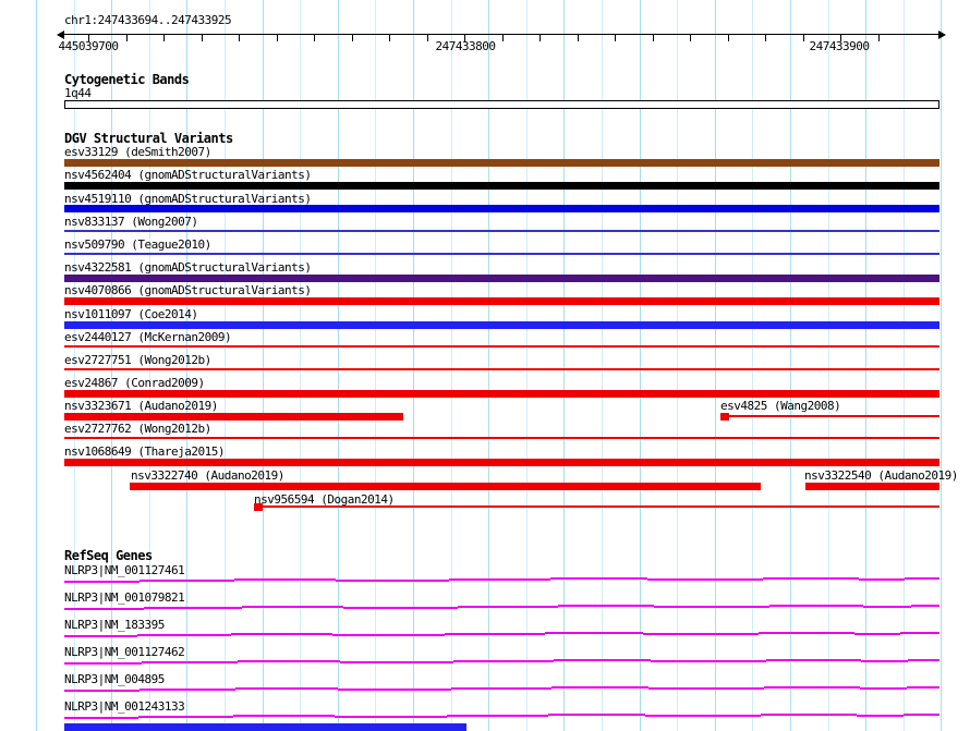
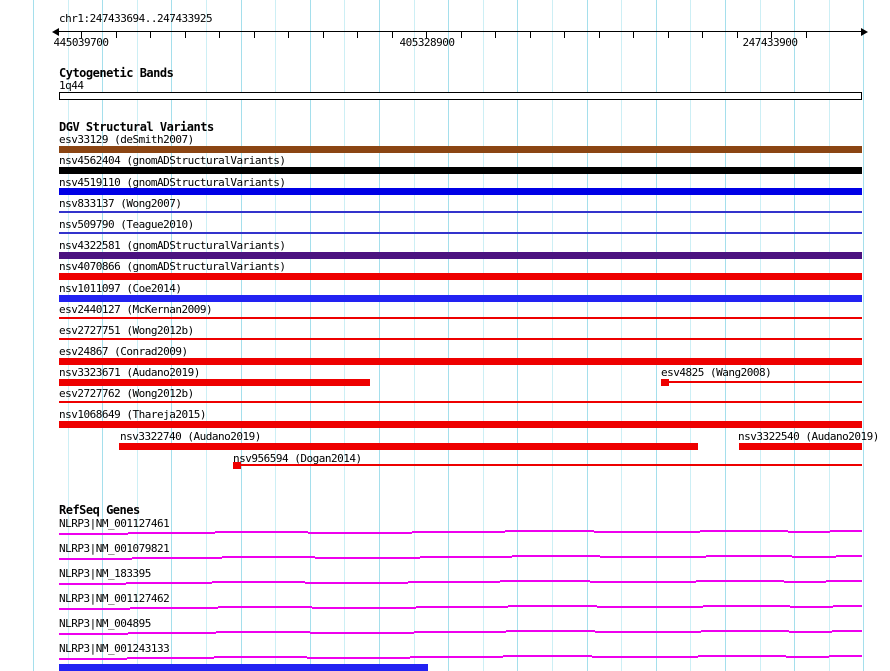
  chr1:247433694..247433925
  445039700
- 247433800
+ 405328900
  247433900
  Cytogenetic Bands
  1q44
  DGV Structural Variants
  esv33129 (deSmith2007)
  nsv4562404 (gnomADStructuralVariants)
  nsv4519110 (gnomADStructuralVariants)
  nsv833137 (Wong2007)
  nsv509790 (Teague2010)
  nsv4322581 (gnomADStructuralVariants)
  nsv4070866 (gnomADStructuralVariants)
  nsv1011097 (Coe2014)
  esv2440127 (McKernan2009)
  esv2727751 (Wong2012b)
  esv24867 (Conrad2009)
  nsv3323671 (Audano2019)
  esv4825 (Wang2008)
  esv2727762 (Wong2012b)
  nsv1068649 (Thareja2015)
  nsv3322740 (Audano2019)
  nsv3322540 (Audano2019)
  nsv956594 (Dogan2014)
  RefSeq Genes
  NLRP3|NM_001127461
  NLRP3|NM_001079821
  NLRP3|NM_183395
  NLRP3|NM_001127462
  NLRP3|NM_004895
  NLRP3|NM_001243133
